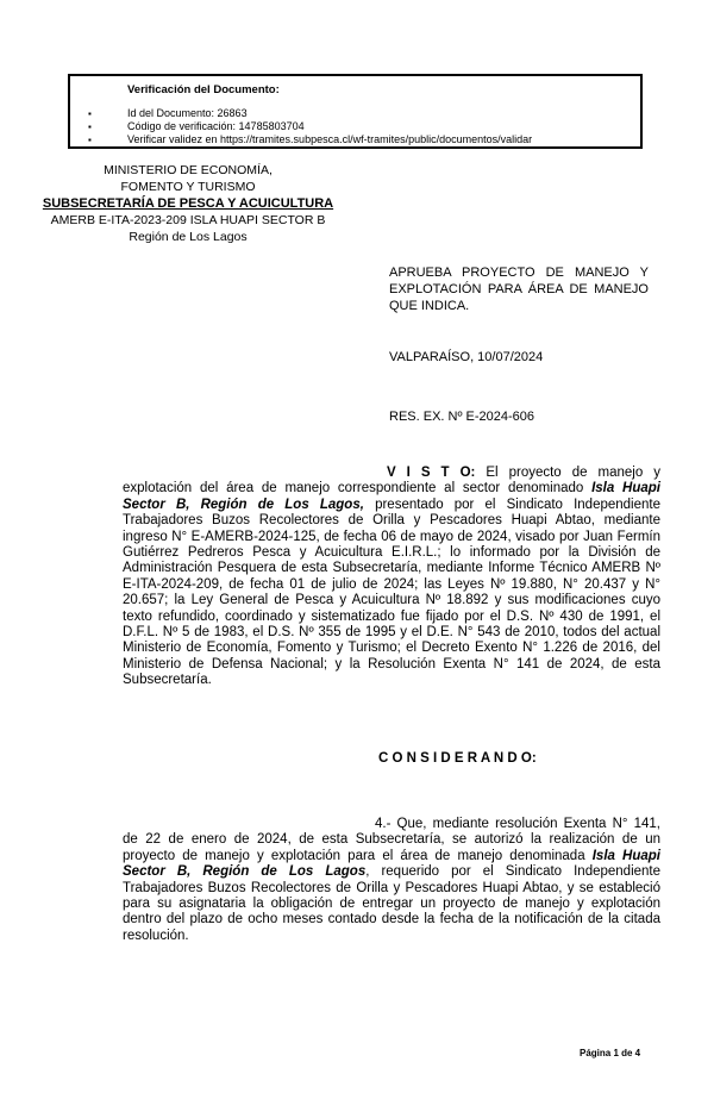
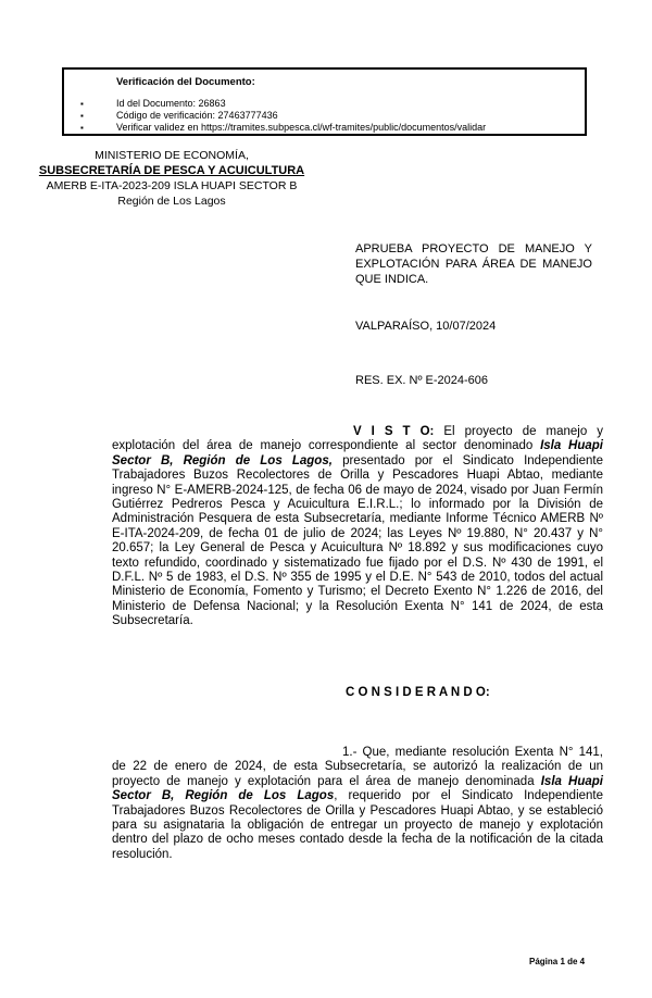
  Verificación del Documento:
  ▪
  Id del Documento: 26863
  ▪
- Código de verificación: 14785803704
+ Código de verificación: 27463777436
  ▪
  Verificar validez en https://tramites.subpesca.cl/wf-tramites/public/documentos/validar
  MINISTERIO DE ECONOMÍA,
- FOMENTO Y TURISMO
  SUBSECRETARÍA DE PESCA Y ACUICULTURA
  AMERB E-ITA-2023-209 ISLA HUAPI SECTOR B
  Región de Los Lagos
  APRUEBA PROYECTO DE MANEJO Y EXPLOTACIÓN PARA ÁREA DE MANEJO QUE INDICA.
  VALPARAÍSO, 10/07/2024
  RES. EX. Nº E-2024-606
  V I S T O: El proyecto de manejo y explotación del área de manejo correspondiente al sector denominado Isla Huapi Sector B, Región de Los Lagos, presentado por el Sindicato Independiente Trabajadores Buzos Recolectores de Orilla y Pescadores Huapi Abtao, mediante ingreso N° E-AMERB-2024-125, de fecha 06 de mayo de 2024, visado por Juan Fermín Gutiérrez Pedreros Pesca y Acuicultura E.I.R.L.; lo informado por la División de Administración Pesquera de esta Subsecretaría, mediante Informe Técnico AMERB Nº E-ITA-2024-209, de fecha 01 de julio de 2024; las Leyes Nº 19.880, N° 20.437 y N° 20.657; la Ley General de Pesca y Acuicultura Nº 18.892 y sus modificaciones cuyo texto refundido, coordinado y sistematizado fue fijado por el D.S. Nº 430 de 1991, el D.F.L. Nº 5 de 1983, el D.S. Nº 355 de 1995 y el D.E. N° 543 de 2010, todos del actual Ministerio de Economía, Fomento y Turismo; el Decreto Exento N° 1.226 de 2016, del Ministerio de Defensa Nacional; y la Resolución Exenta N° 141 de 2024, de esta Subsecretaría.
  C O N S I D E R A N D O:
- 4.- Que, mediante resolución Exenta N° 141, de 22 de enero de 2024, de esta Subsecretaría, se autorizó la realización de un proyecto de manejo y explotación para el área de manejo denominada Isla Huapi Sector B, Región de Los Lagos, requerido por el Sindicato Independiente Trabajadores Buzos Recolectores de Orilla y Pescadores Huapi Abtao, y se estableció para su asignataria la obligación de entregar un proyecto de manejo y explotación dentro del plazo de ocho meses contado desde la fecha de la notificación de la citada resolución.
+ 1.- Que, mediante resolución Exenta N° 141, de 22 de enero de 2024, de esta Subsecretaría, se autorizó la realización de un proyecto de manejo y explotación para el área de manejo denominada Isla Huapi Sector B, Región de Los Lagos, requerido por el Sindicato Independiente Trabajadores Buzos Recolectores de Orilla y Pescadores Huapi Abtao, y se estableció para su asignataria la obligación de entregar un proyecto de manejo y explotación dentro del plazo de ocho meses contado desde la fecha de la notificación de la citada resolución.
  Página 1 de 4
